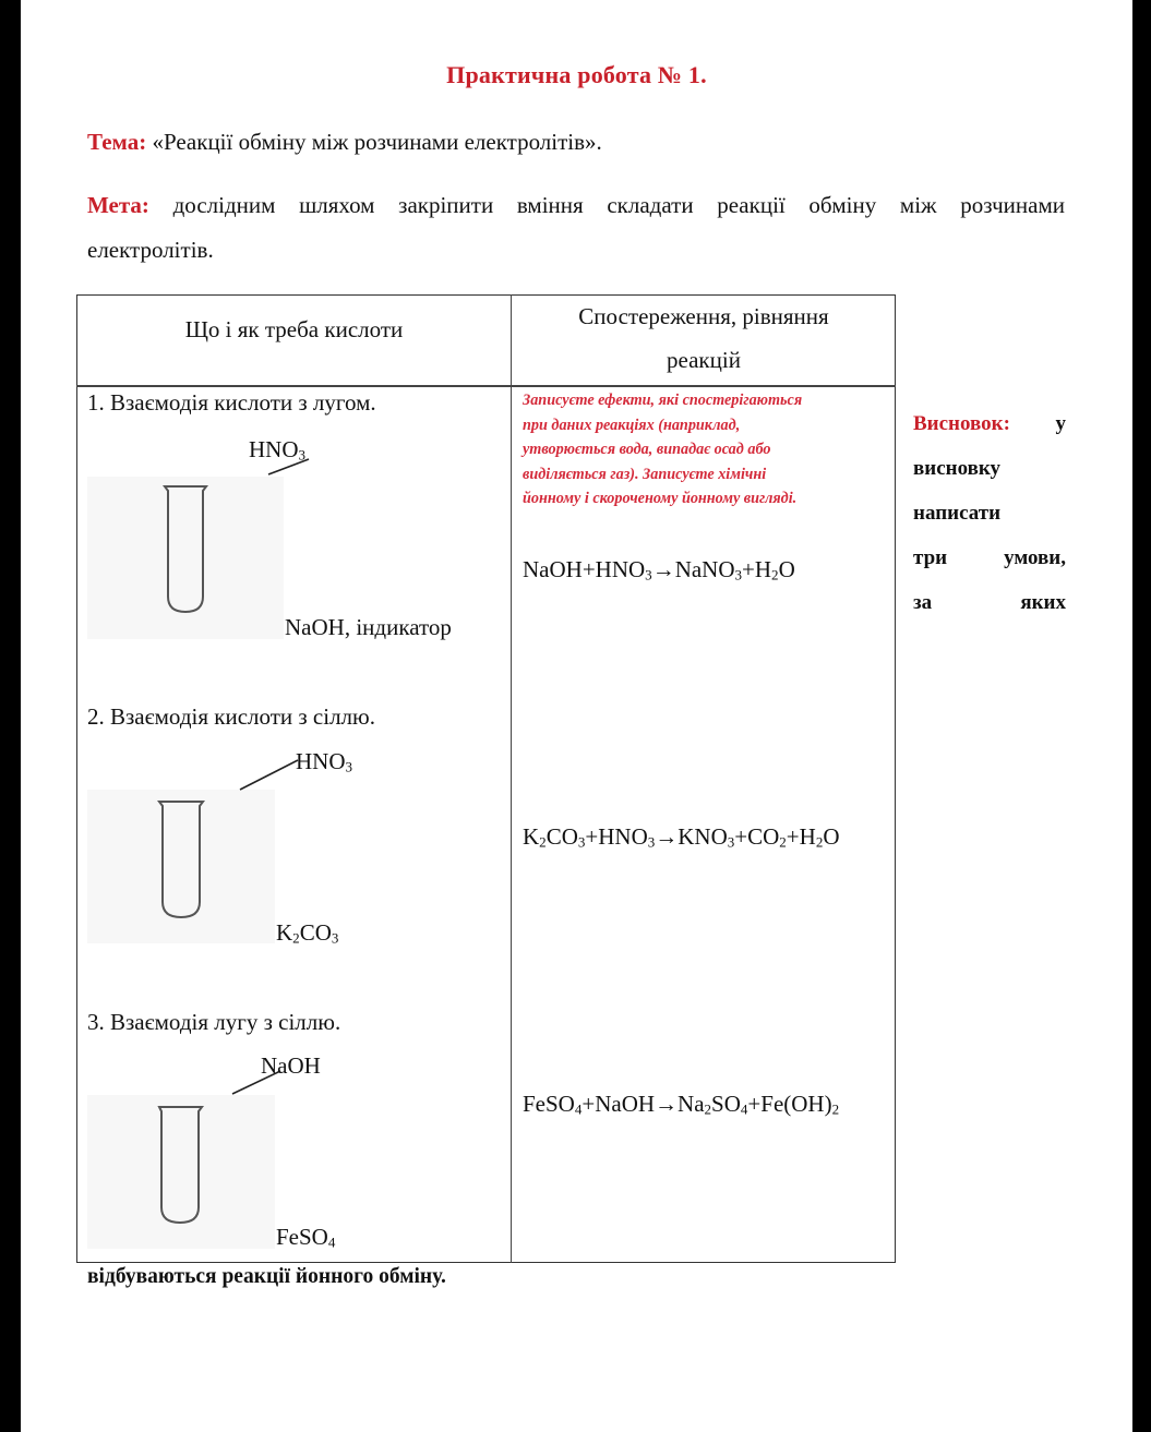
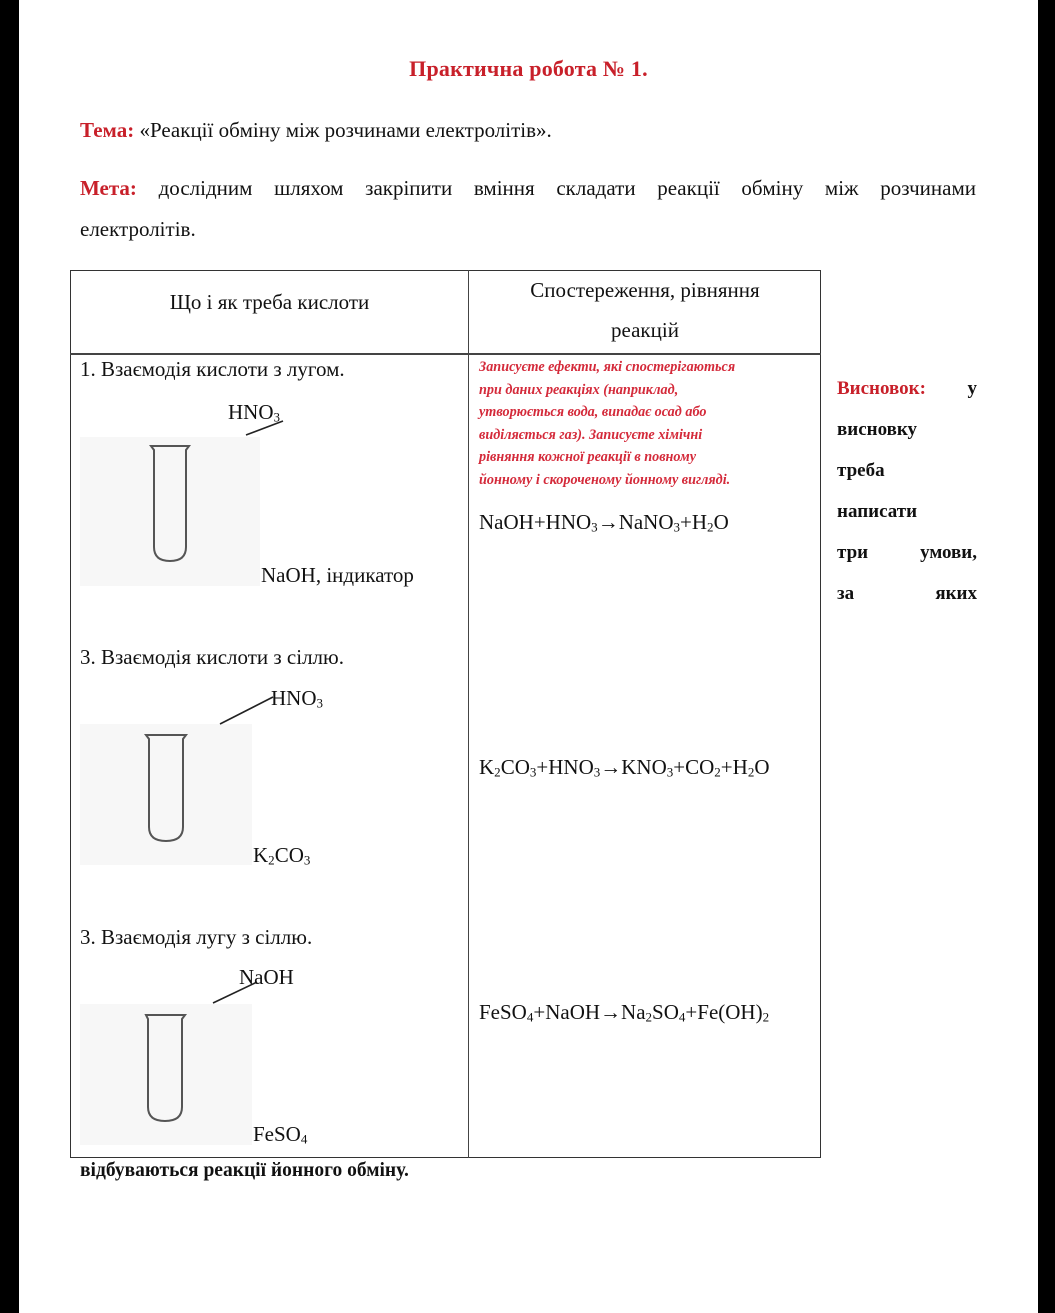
  Практична робота № 1.
  Тема: «Реакції обміну між розчинами електролітів».
  Мета: дослідним шляхом закріпити вміння складати реакції обміну між розчинами
  електролітів.
  Що і як треба кислоти
  Спостереження, рівняння
  реакцій
  Записуєте ефекти, які спостерігаються
  при даних реакціях (наприклад,
  утворюється вода, випадає осад або
  виділяється газ). Записуєте хімічні
+ рівняння кожної реакції в повному
  йонному і скороченому йонному вигляді.
  1. Взаємодія кислоти з лугом.
  HNO3
  NaOH, індикатор
  NaOH+HNO3→NaNO3+H2O
- 2. Взаємодія кислоти з сіллю.
+ 3. Взаємодія кислоти з сіллю.
  HNO3
  K2CO3
  K2CO3+HNO3→KNO3+CO2+H2O
  3. Взаємодія лугу з сіллю.
  NaOH
  FeSO4
  FeSO4+NaOH→Na2SO4+Fe(OH)2
  Висновок: у
  висновку
+ треба
  написати
  три умови,
  за яких
  відбуваються реакції йонного обміну.
